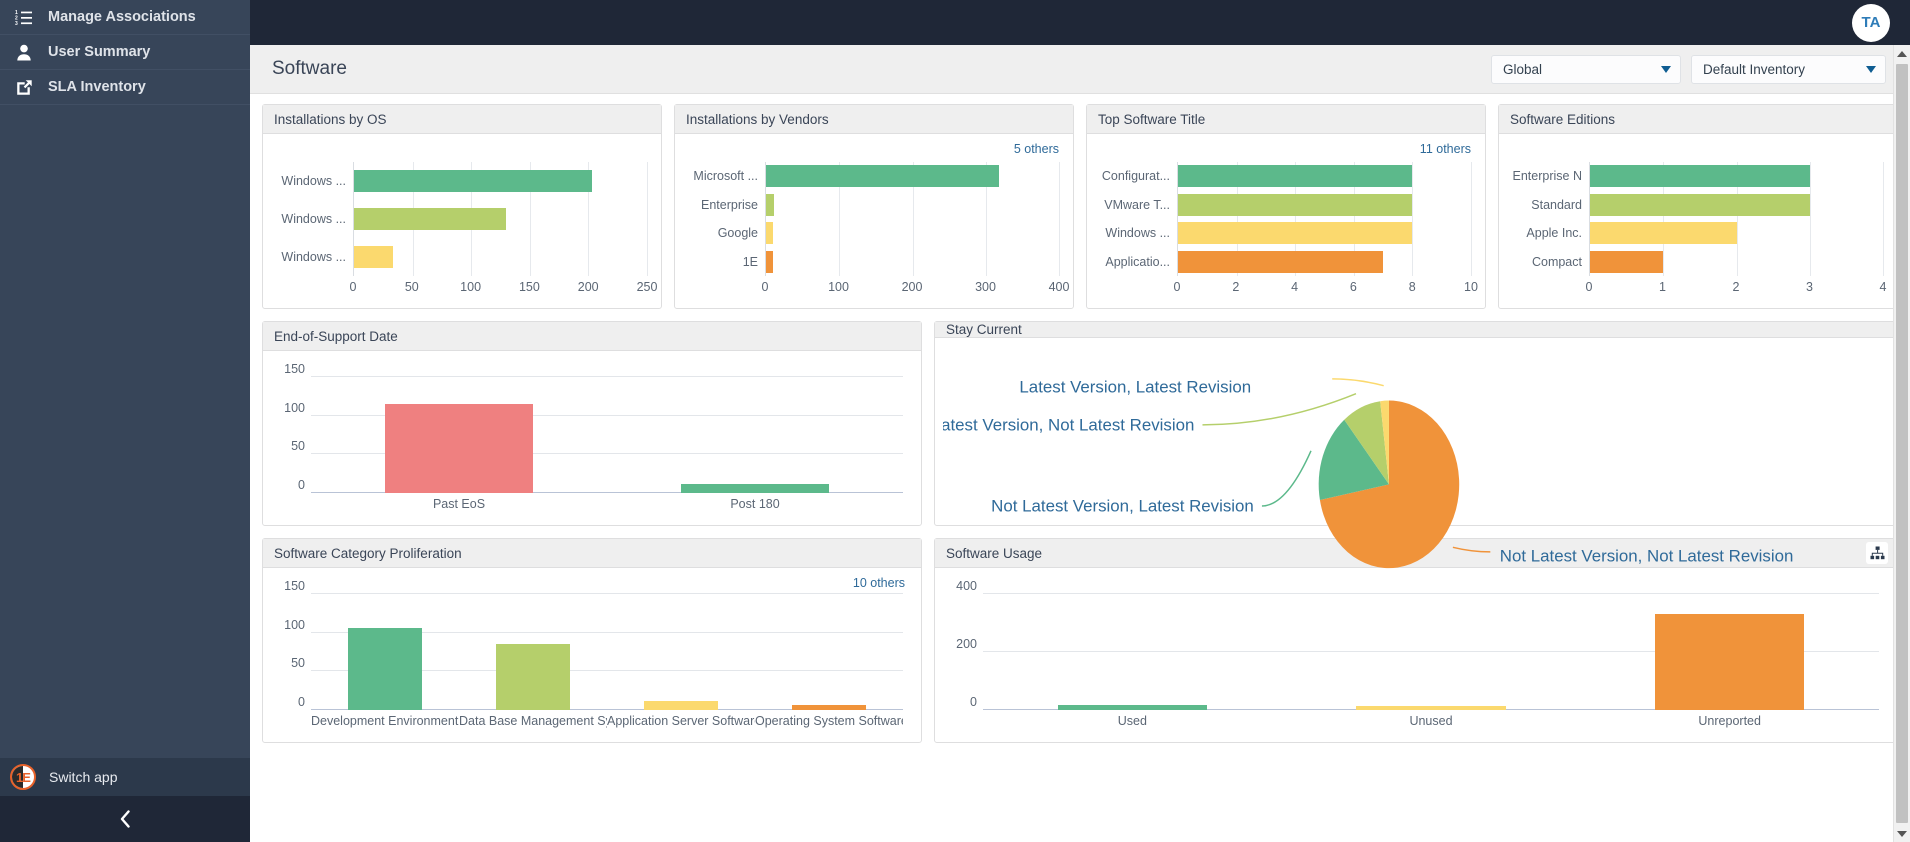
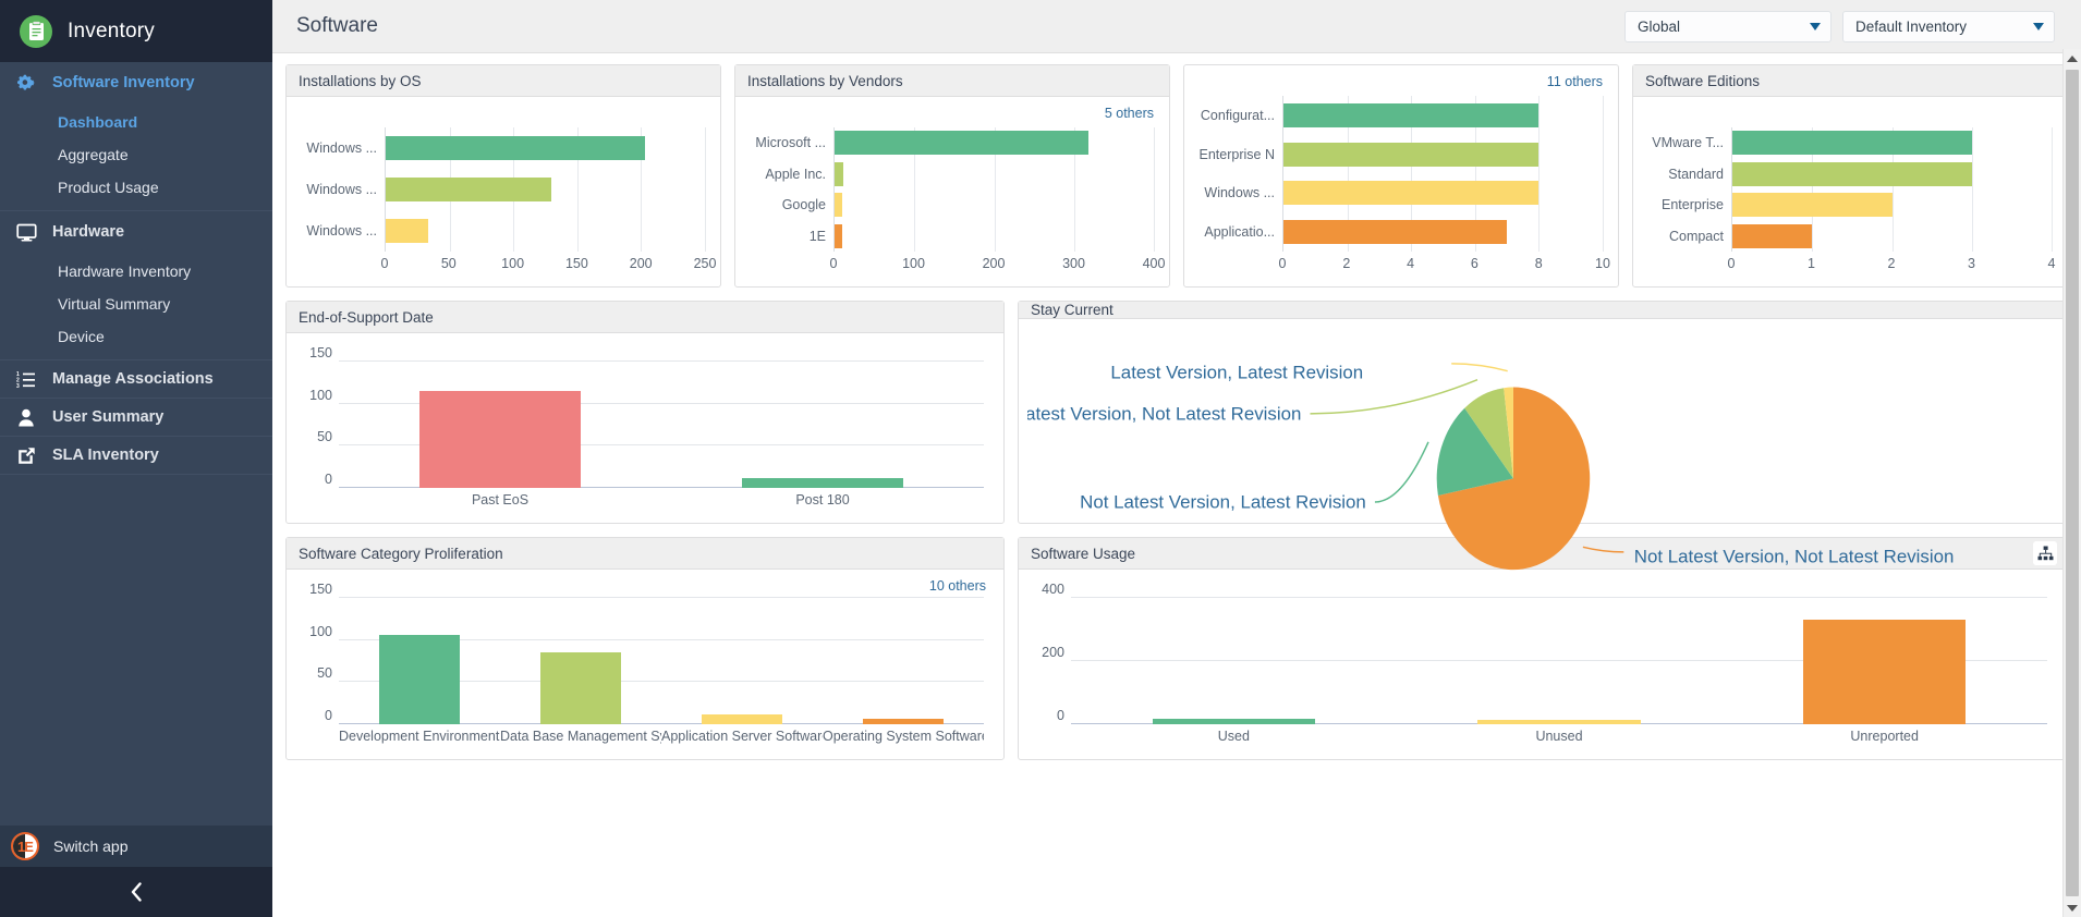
+ Inventory
+ Software Inventory
+ Dashboard
+ Aggregate
+ Product Usage
+ Hardware
+ Hardware Inventory
+ Virtual Summary
+ Device
  Manage Associations
  User Summary
  SLA Inventory
  1E
  Switch app
- TA
  Software
  Global
  Default Inventory
  Installations by OS
  Windows ...
  Windows ...
  Windows ...
  0
  50
  100
  150
  200
  250
  Installations by Vendors
  5 others
  Microsoft ...
- Enterprise
+ Apple Inc.
  Google
  1E
  0
  100
  200
  300
  400
- Top Software Title
  11 others
  Configurat...
- VMware T...
+ Enterprise N
  Windows ...
  Applicatio...
  0
  2
  4
  6
  8
  10
  Software Editions
- Enterprise N
+ VMware T...
  Standard
- Apple Inc.
+ Enterprise
  Compact
  0
  1
  2
  3
  4
  End-of-Support Date
  0
  50
  100
  150
  Past EoS
  Post 180
  Stay Current
  Not Latest Version, Not Latest Revision
  Not Latest Version, Latest Revision
  atest Version, Not Latest Revision
  Latest Version, Latest Revision
  Software Category Proliferation
  10 others
  0
  50
  100
  150
  Development Environment
  Data Base Management S
  Application Server Softwar
  Operating System Softwar
  Software Usage
  0
  200
  400
  Used
  Unused
  Unreported
